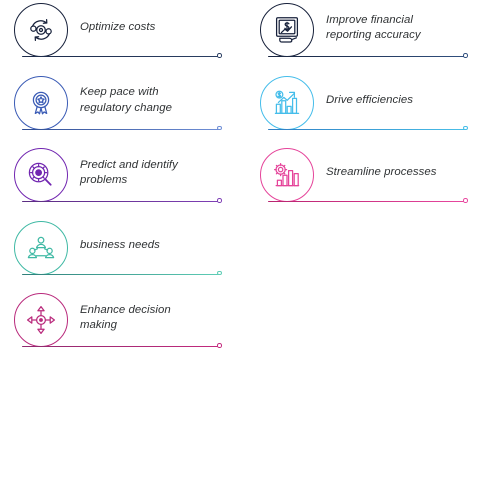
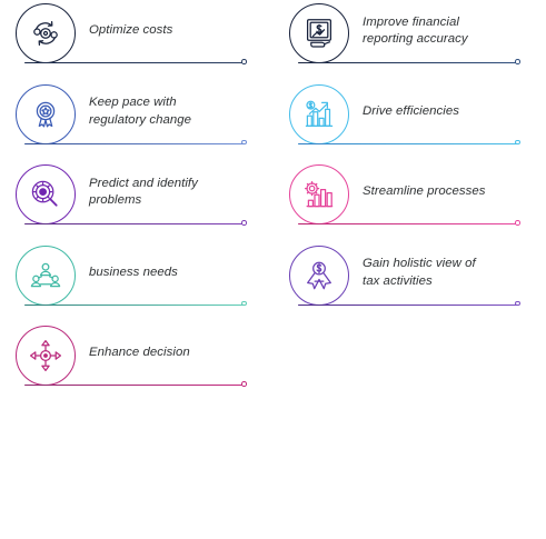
  Optimize costs
  Keep pace with
  regulatory change
  Predict and identify
  problems
  business needs
  Enhance decision
- making
  Improve financial
  reporting accuracy
  Drive efficiencies
  Streamline processes
+ Gain holistic view of
+ tax activities
